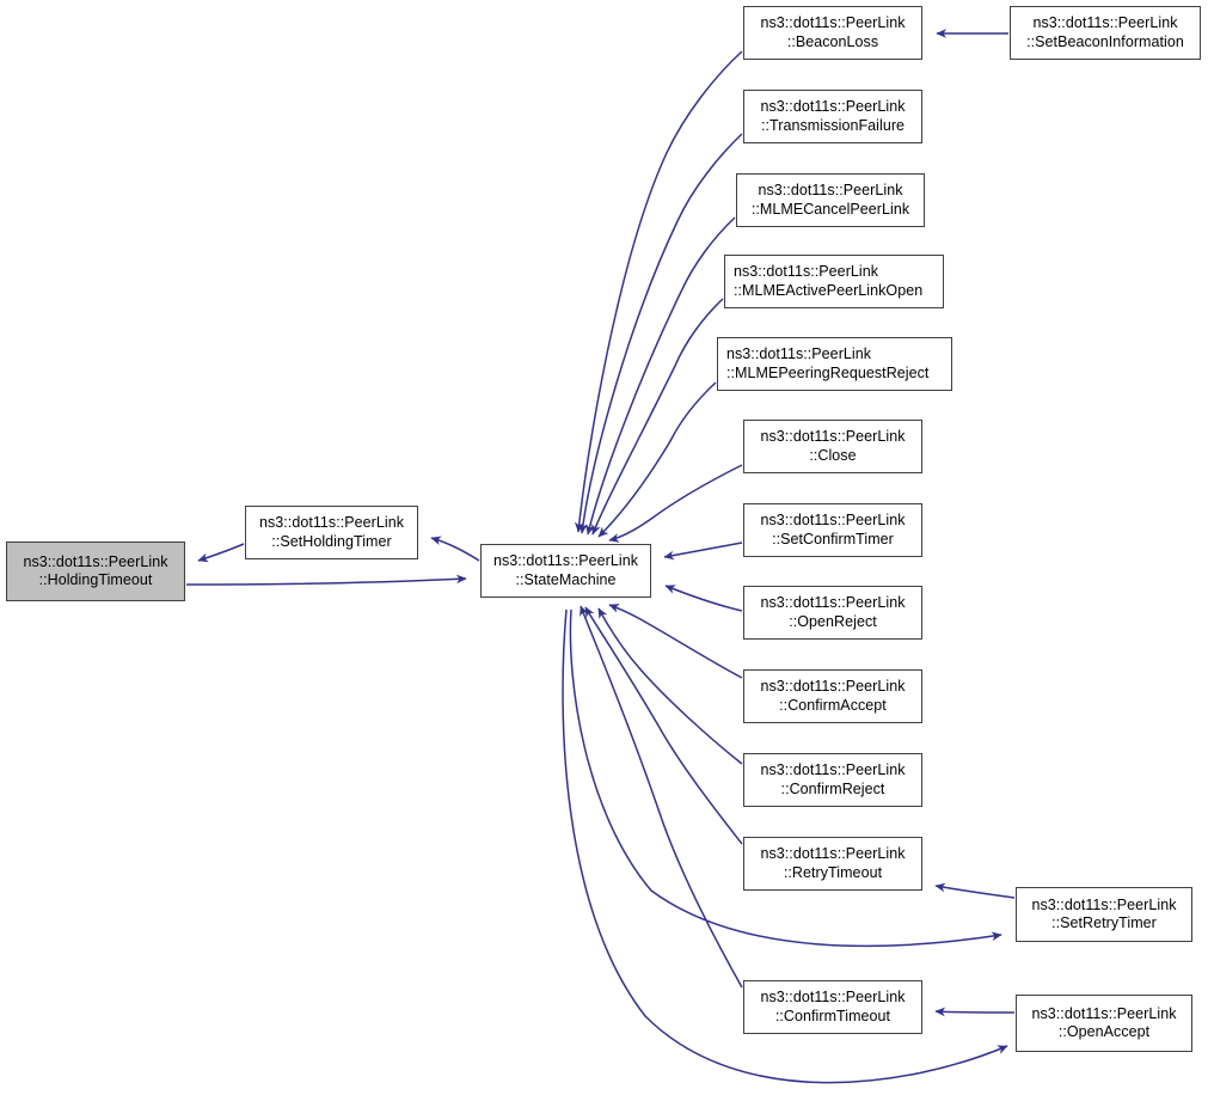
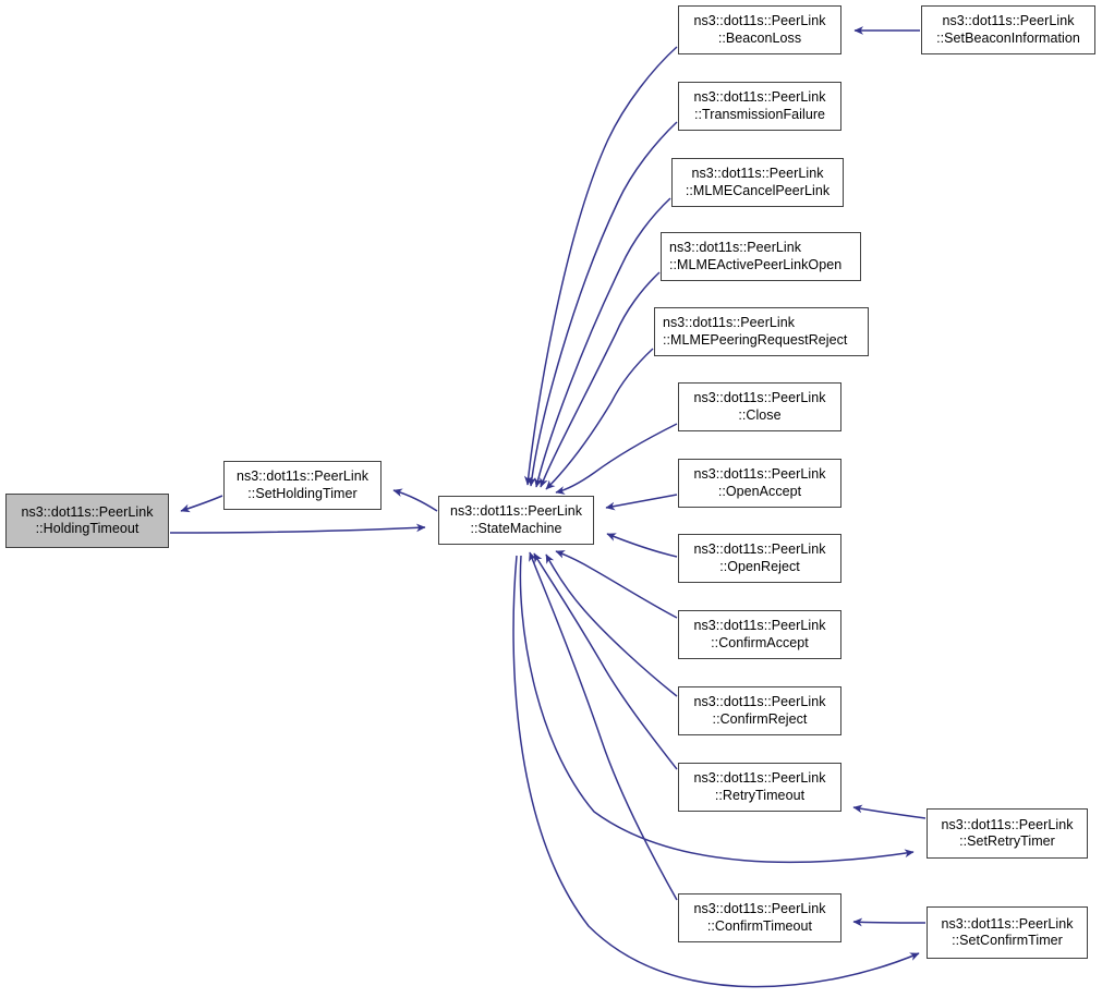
  ns3::dot11s::PeerLink
  ::HoldingTimeout
  ns3::dot11s::PeerLink
  ::SetHoldingTimer
  ns3::dot11s::PeerLink
  ::StateMachine
  ns3::dot11s::PeerLink
  ::BeaconLoss
  ns3::dot11s::PeerLink
  ::TransmissionFailure
  ns3::dot11s::PeerLink
  ::MLMECancelPeerLink
  ns3::dot11s::PeerLink
  ::MLMEActivePeerLinkOpen
  ns3::dot11s::PeerLink
  ::MLMEPeeringRequestReject
  ns3::dot11s::PeerLink
  ::Close
  ns3::dot11s::PeerLink
- ::SetConfirmTimer
+ ::OpenAccept
  ns3::dot11s::PeerLink
  ::OpenReject
  ns3::dot11s::PeerLink
  ::ConfirmAccept
  ns3::dot11s::PeerLink
  ::ConfirmReject
  ns3::dot11s::PeerLink
  ::RetryTimeout
  ns3::dot11s::PeerLink
  ::ConfirmTimeout
  ns3::dot11s::PeerLink
  ::SetBeaconInformation
  ns3::dot11s::PeerLink
  ::SetRetryTimer
  ns3::dot11s::PeerLink
- ::OpenAccept
+ ::SetConfirmTimer
